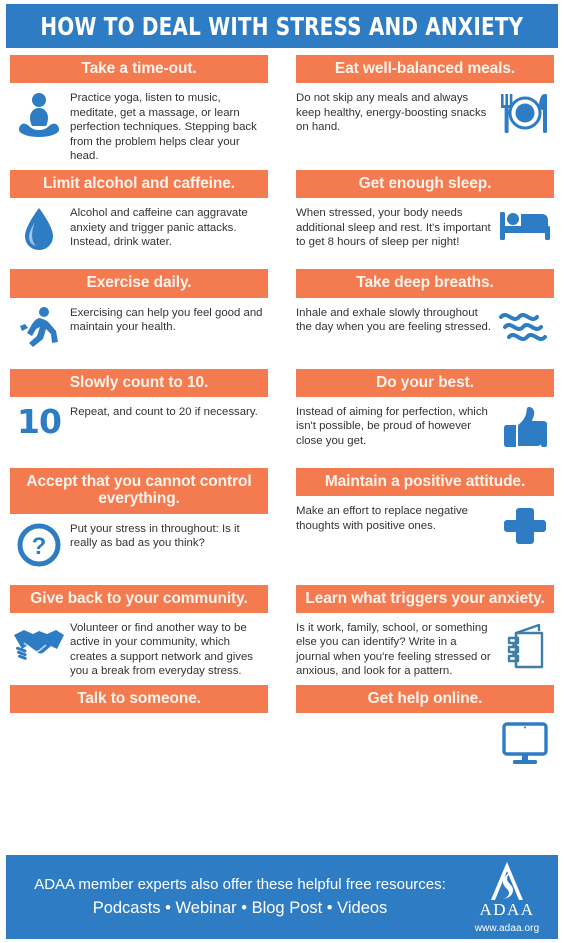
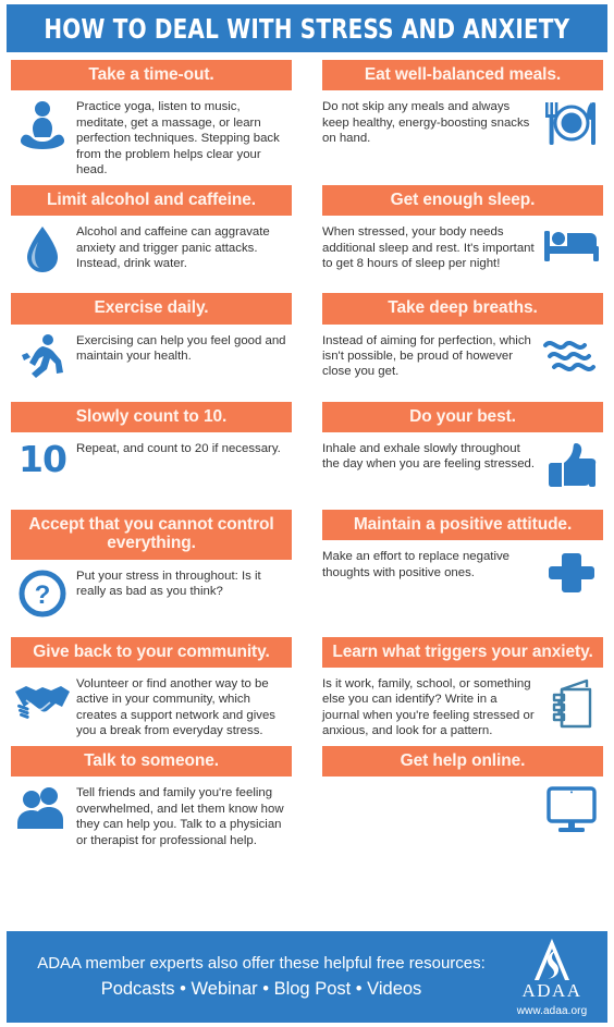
  HOW TO DEAL WITH STRESS AND ANXIETY
  Take a time-out.
  Practice yoga, listen to music, meditate, get a massage, or learn perfection techniques. Stepping back from the problem helps clear your head.
  Eat well-balanced meals.
  Do not skip any meals and always keep healthy, energy-boosting snacks on hand.
  Limit alcohol and caffeine.
  Alcohol and caffeine can aggravate anxiety and trigger panic attacks. Instead, drink water.
  Get enough sleep.
  When stressed, your body needs additional sleep and rest. It's important to get 8 hours of sleep per night!
  Exercise daily.
  Exercising can help you feel good and maintain your health.
  Take deep breaths.
- Inhale and exhale slowly throughout the day when you are feeling stressed.
+ Instead of aiming for perfection, which isn't possible, be proud of however close you get.
  Slowly count to 10.
  10
  Repeat, and count to 20 if necessary.
  Do your best.
- Instead of aiming for perfection, which isn't possible, be proud of however close you get.
+ Inhale and exhale slowly throughout the day when you are feeling stressed.
  Accept that you cannot control everything.
  ?
  Put your stress in throughout: Is it really as bad as you think?
  Maintain a positive attitude.
  Make an effort to replace negative thoughts with positive ones.
  Give back to your community.
  Volunteer or find another way to be active in your community, which creates a support network and gives you a break from everyday stress.
  Learn what triggers your anxiety.
  Is it work, family, school, or something else you can identify? Write in a journal when you're feeling stressed or anxious, and look for a pattern.
  Talk to someone.
+ Tell friends and family you're feeling overwhelmed, and let them know how they can help you. Talk to a physician or therapist for professional help.
  Get help online.
  ADAA member experts also offer these helpful free resources:
  Podcasts • Webinar • Blog Post • Videos
  ADAA
  www.adaa.org
